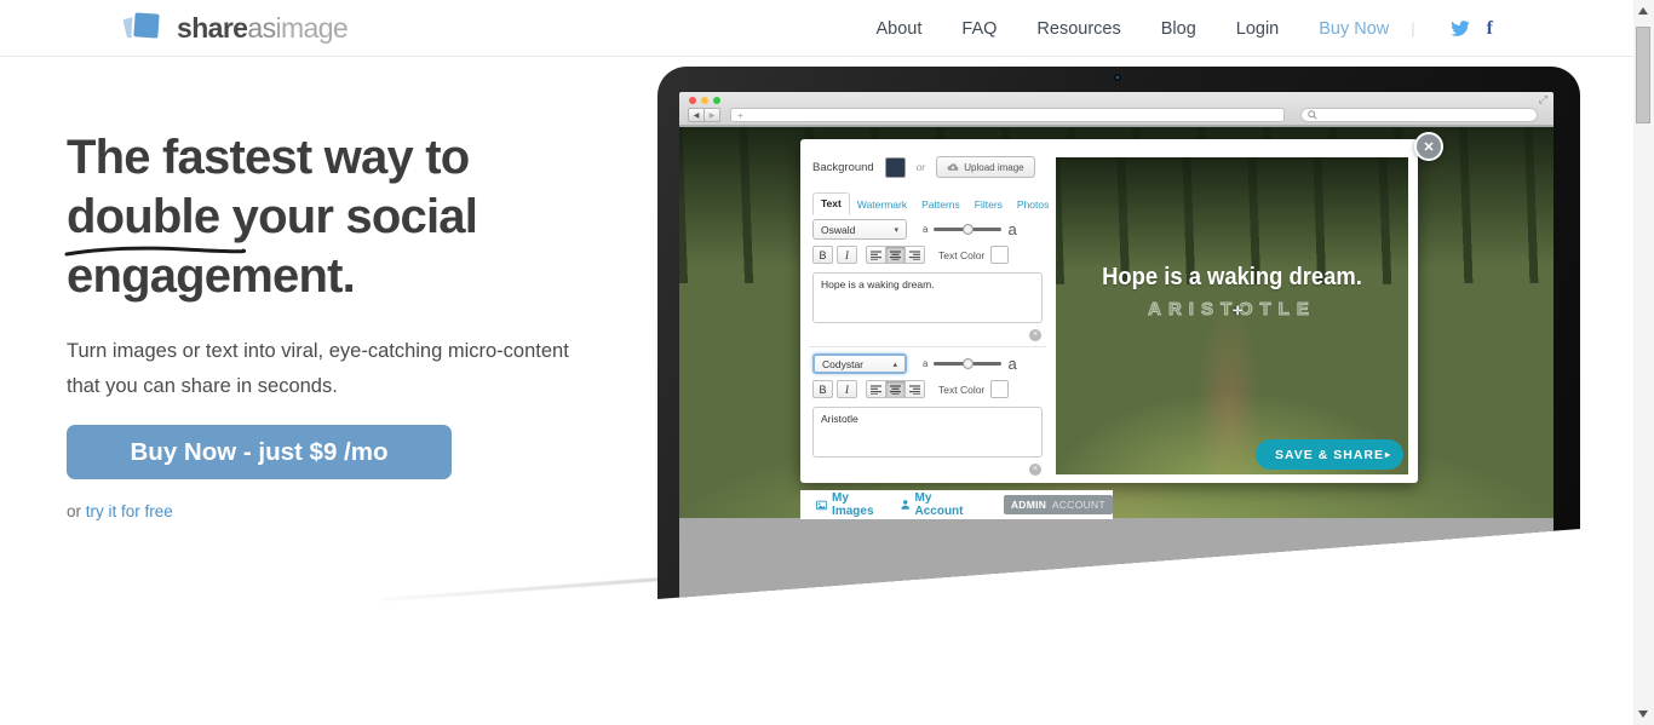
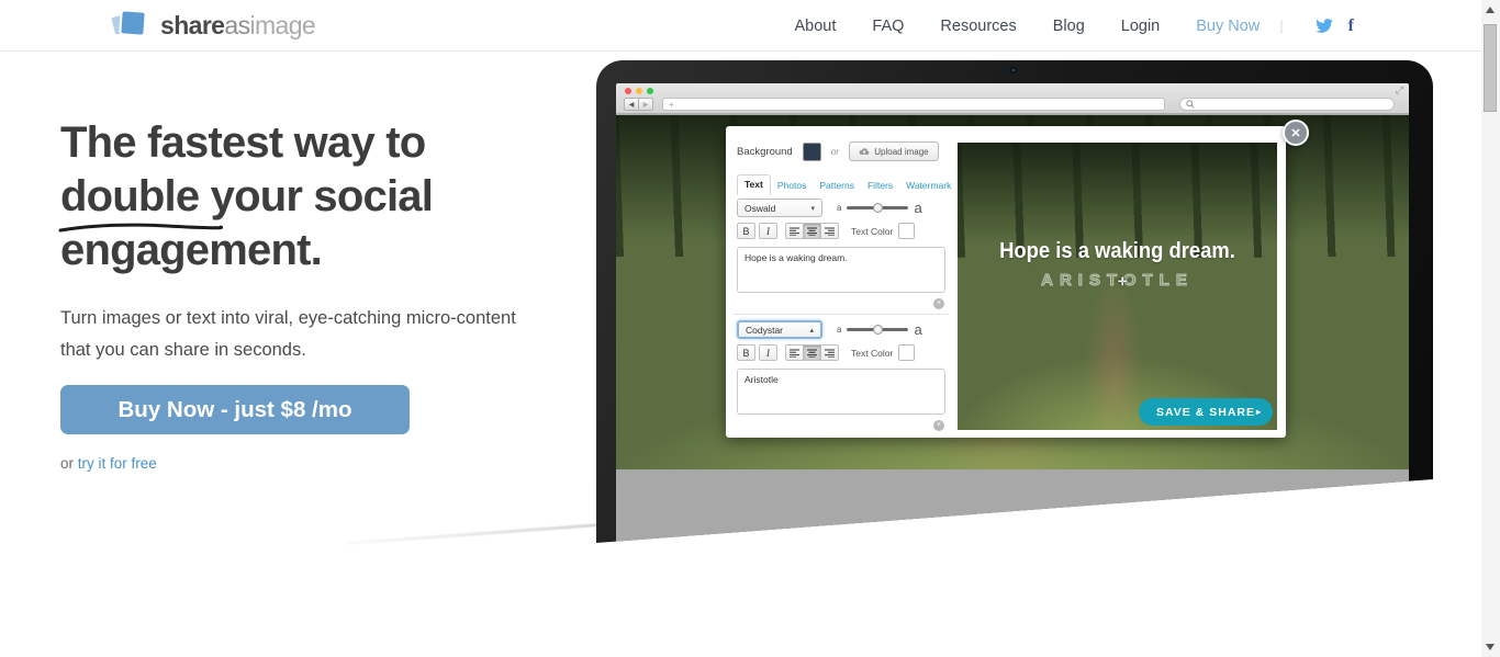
  shareasimage
  About
  FAQ
  Resources
  Blog
  Login
  Buy Now
  f
  The fastest way to
  double your social
  engagement.
  Turn images or text into viral, eye-catching micro-content that you can share in seconds.
- Buy Now - just $9 /mo
+ Buy Now - just $8 /mo
  or try it for free
  ⤢
  +
  ✕
  Background
  or
  Upload image
  Text
- Watermark
+ Photos
  Patterns
  Filters
- Photos
+ Watermark
  Oswald
  a
  a
  B
  I
  Text Color
  Hope is a waking dream.
  Codystar
  a
  a
  B
  I
  Text Color
  Aristotle
  Hope is a waking dream.
  ARISTOTLE
  ✛
  SAVE & SHARE
  ▸
- My Images
- My Account
- ADMIN ACCOUNT
